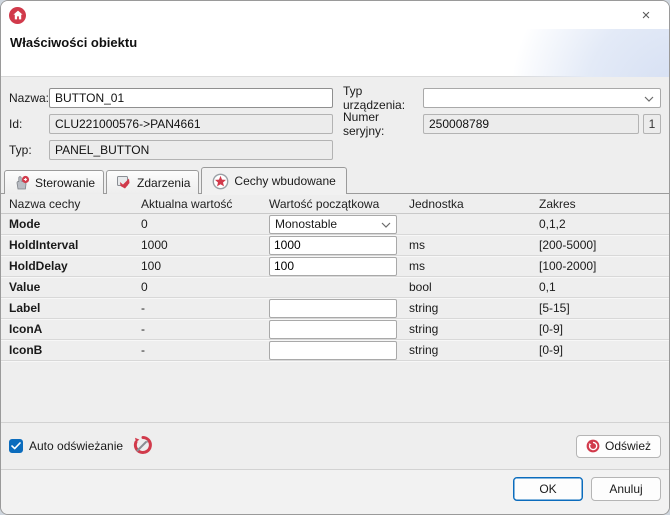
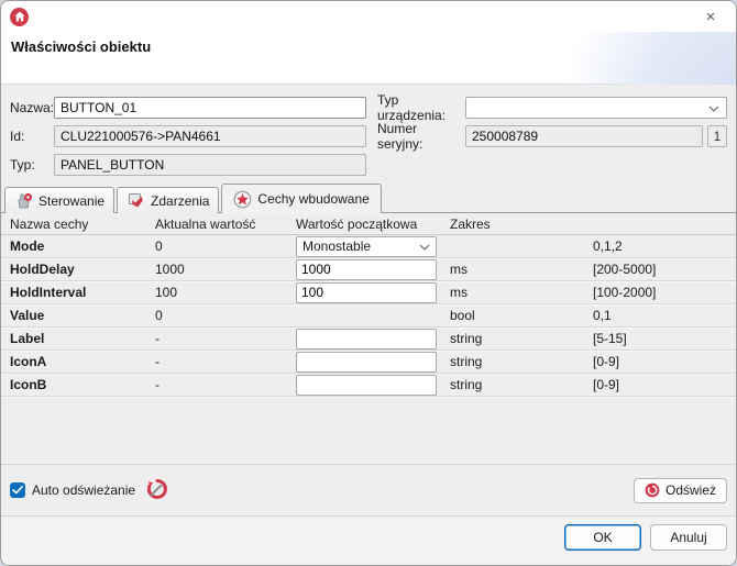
  ×
  Właściwości obiektu
  Nazwa:
  BUTTON_01
  Id:
  CLU221000576->PAN4661
  Typ:
  PANEL_BUTTON
  Typ urządzenia:
  Numer seryjny:
  250008789
  1
  Sterowanie
  Zdarzenia
  Cechy wbudowane
  Nazwa cechy
  Aktualna wartość
  Wartość początkowa
- Jednostka
  Zakres
  Mode
  0
  Monostable
  0,1,2
- HoldInterval
+ HoldDelay
  1000
  1000
  ms
  [200-5000]
- HoldDelay
+ HoldInterval
  100
  100
  ms
  [100-2000]
  Value
  0
  bool
  0,1
  Label
  -
  string
  [5-15]
  IconA
  -
  string
  [0-9]
  IconB
  -
  string
  [0-9]
  Auto odświeżanie
  Odśwież
  OK
  Anuluj
